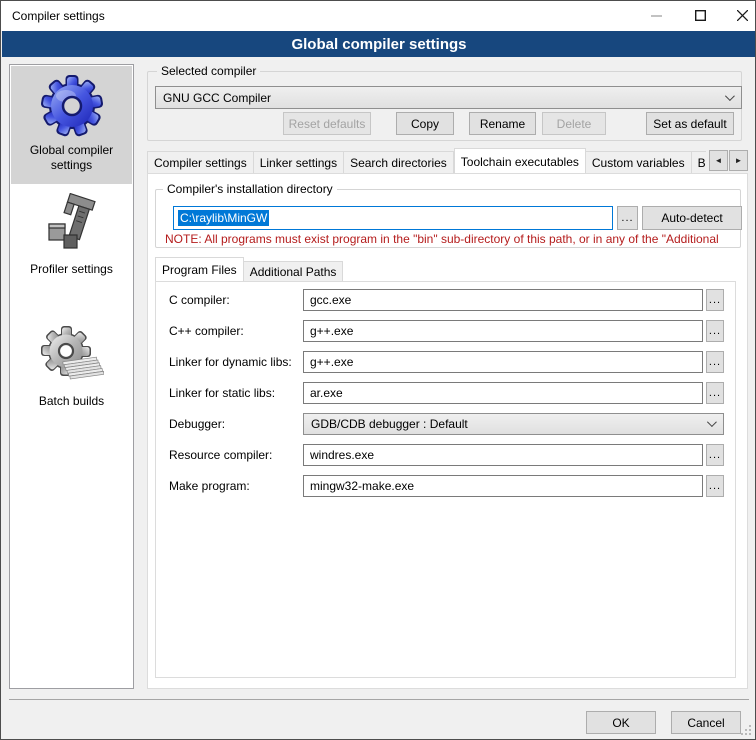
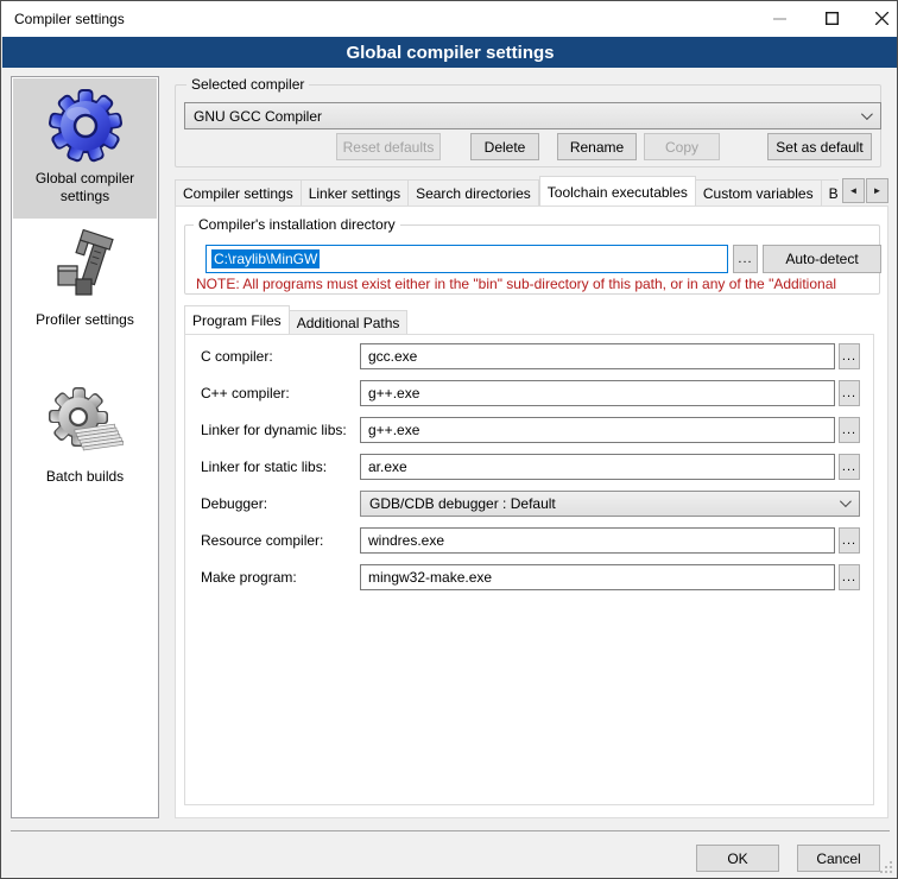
  Compiler settings
  Global compiler settings
  Global compiler settings
  Profiler settings
  Batch builds
  Selected compiler
  GNU GCC Compiler
  Reset defaults
- Copy
+ Delete
  Rename
- Delete
+ Copy
  Set as default
  Compiler settings
  Linker settings
  Search directories
  Toolchain executables
  Custom variables
  ◄
  ►
  Compiler's installation directory
  C:\raylib\MinGW
  ...
  Auto-detect
- NOTE: All programs must exist program in the "bin" sub-directory of this path, or in any of the "Additional
+ NOTE: All programs must exist either in the "bin" sub-directory of this path, or in any of the "Additional
  Program Files
  Additional Paths
  C compiler:
  gcc.exe
  ...
  C++ compiler:
  g++.exe
  ...
  Linker for dynamic libs:
  g++.exe
  ...
  Linker for static libs:
  ar.exe
  ...
  Debugger:
  GDB/CDB debugger : Default
  Resource compiler:
  windres.exe
  ...
  Make program:
  mingw32-make.exe
  ...
  OK
  Cancel
